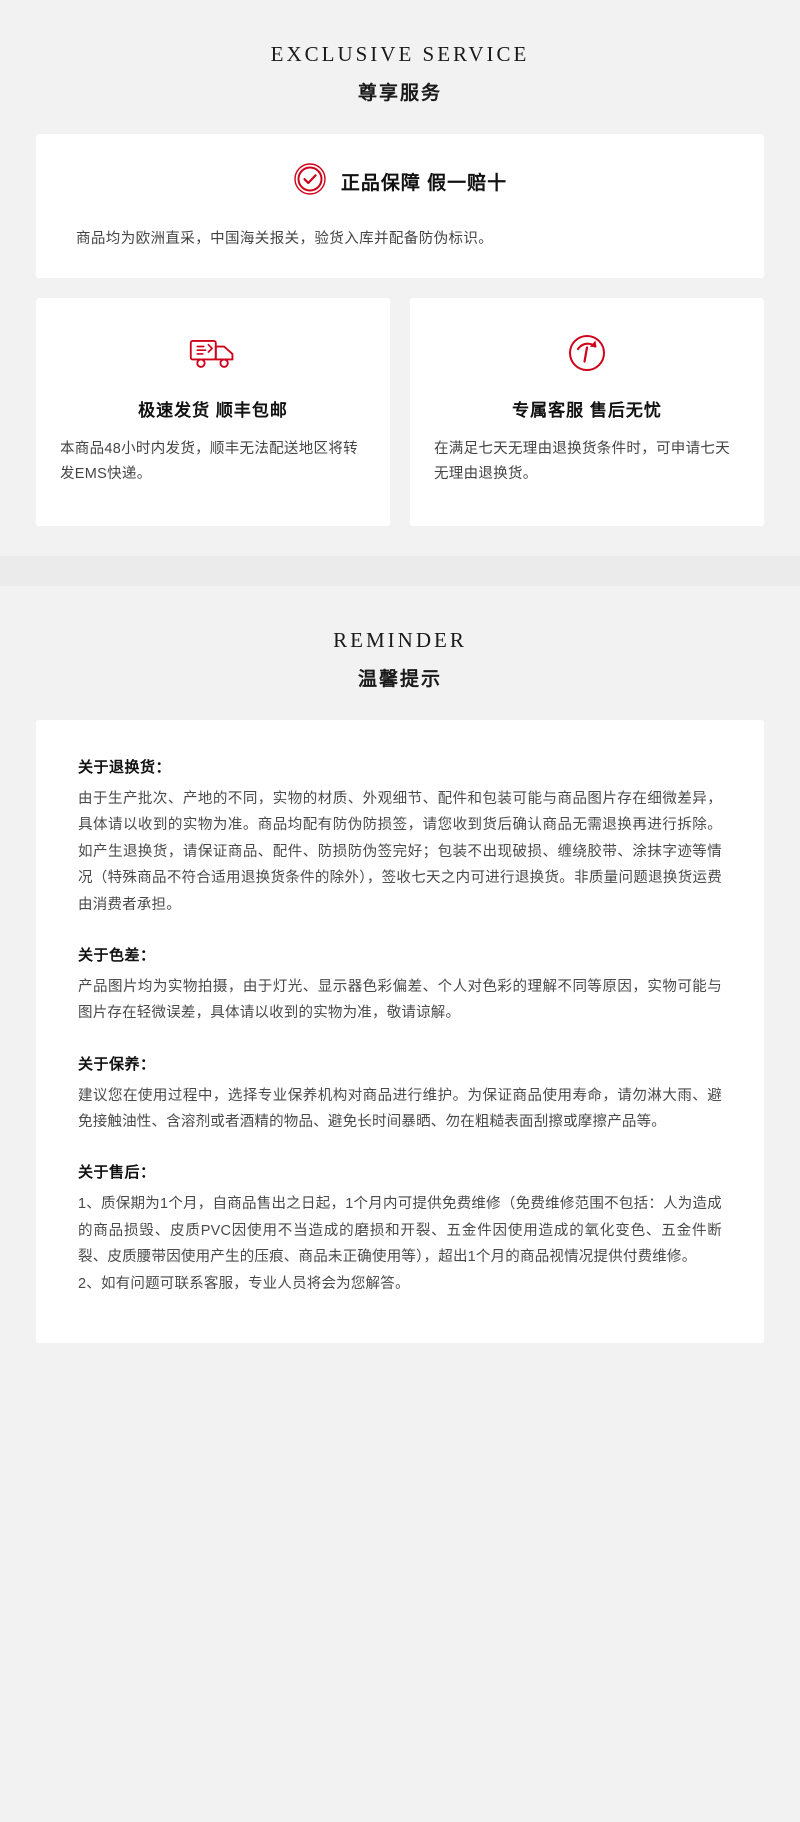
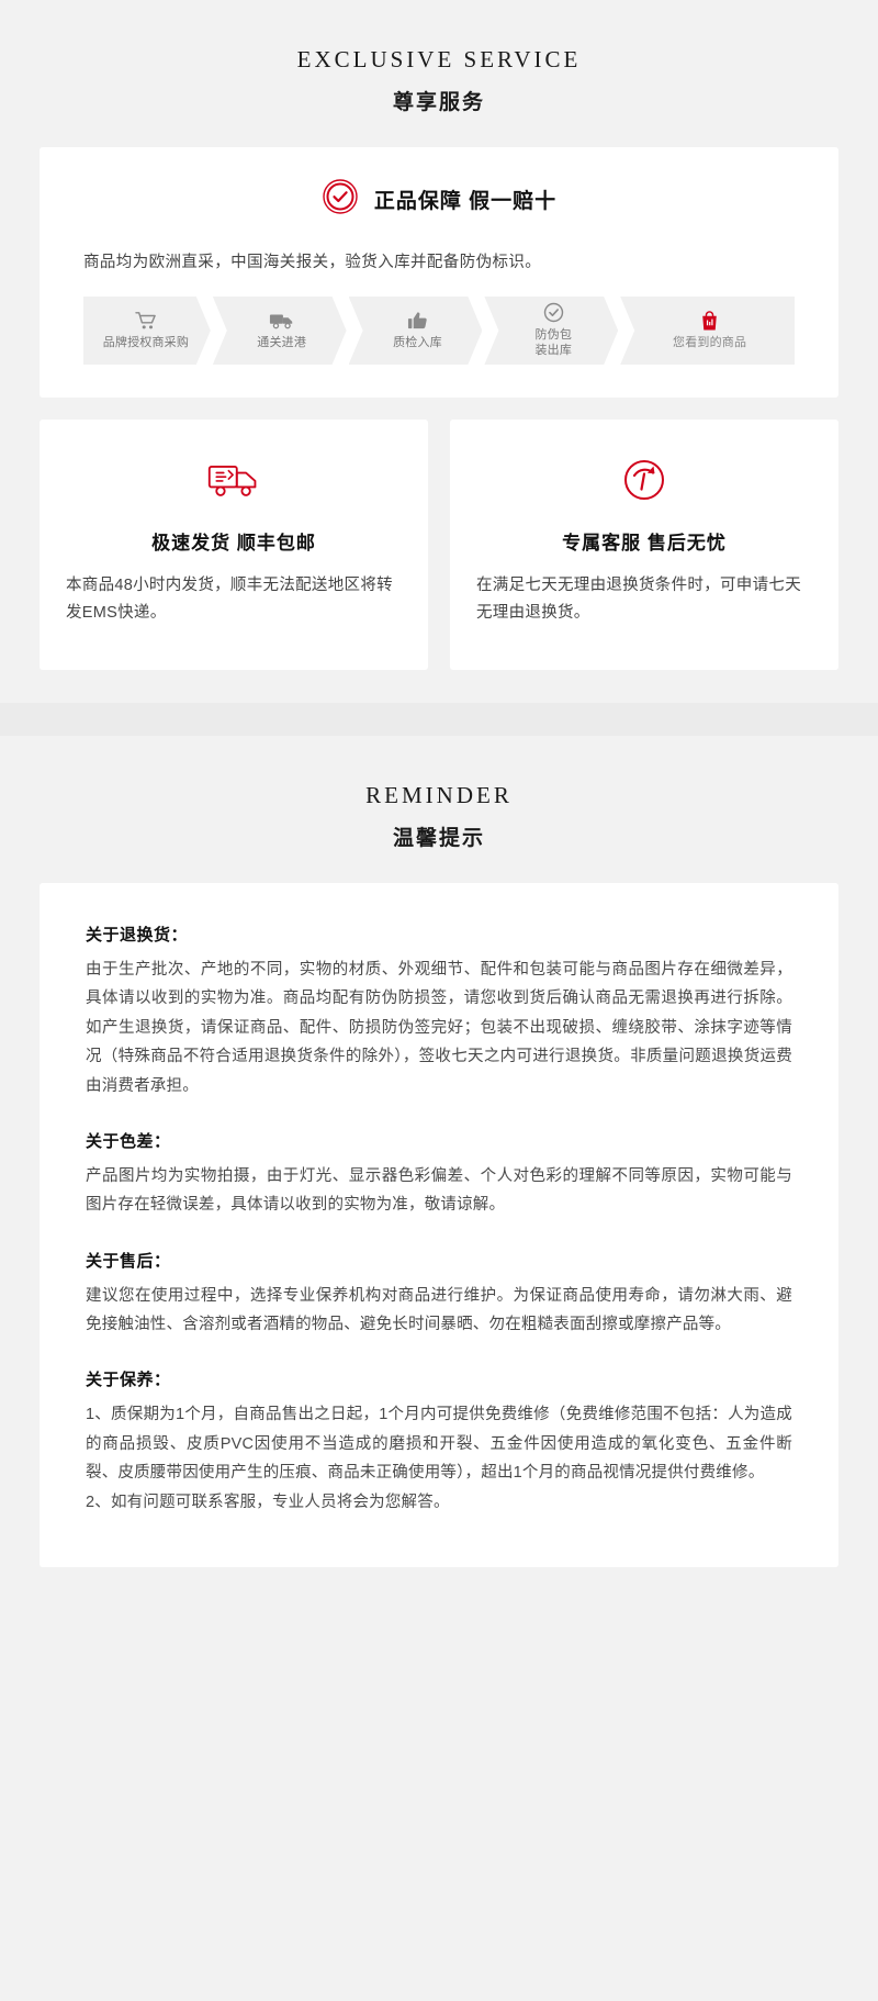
  EXCLUSIVE SERVICE
  尊享服务
  正品保障 假一赔十
  商品均为欧洲直采，中国海关报关，验货入库并配备防伪标识。
+ 品牌授权商采购
+ 通关进港
+ 质检入库
+ 防伪包
+ 装出库
+ 您看到的商品
  极速发货 顺丰包邮
  本商品48小时内发货，顺丰无法配送地区将转发EMS快递。
  专属客服 售后无忧
  在满足七天无理由退换货条件时，可申请七天无理由退换货。
  REMINDER
  温馨提示
  关于退换货：
  由于生产批次、产地的不同，实物的材质、外观细节、配件和包装可能与商品图片存在细微差异，具体请以收到的实物为准。商品均配有防伪防损签，请您收到货后确认商品无需退换再进行拆除。如产生退换货，请保证商品、配件、防损防伪签完好；包装不出现破损、缠绕胶带、涂抹字迹等情况（特殊商品不符合适用退换货条件的除外），签收七天之内可进行退换货。非质量问题退换货运费由消费者承担。
  关于色差：
  产品图片均为实物拍摄，由于灯光、显示器色彩偏差、个人对色彩的理解不同等原因，实物可能与图片存在轻微误差，具体请以收到的实物为准，敬请谅解。
- 关于保养：
+ 关于售后：
  建议您在使用过程中，选择专业保养机构对商品进行维护。为保证商品使用寿命，请勿淋大雨、避免接触油性、含溶剂或者酒精的物品、避免长时间暴晒、勿在粗糙表面刮擦或摩擦产品等。
- 关于售后：
+ 关于保养：
  1、质保期为1个月，自商品售出之日起，1个月内可提供免费维修（免费维修范围不包括：人为造成的商品损毁、皮质PVC因使用不当造成的磨损和开裂、五金件因使用造成的氧化变色、五金件断裂、皮质腰带因使用产生的压痕、商品未正确使用等），超出1个月的商品视情况提供付费维修。
  2、如有问题可联系客服，专业人员将会为您解答。
